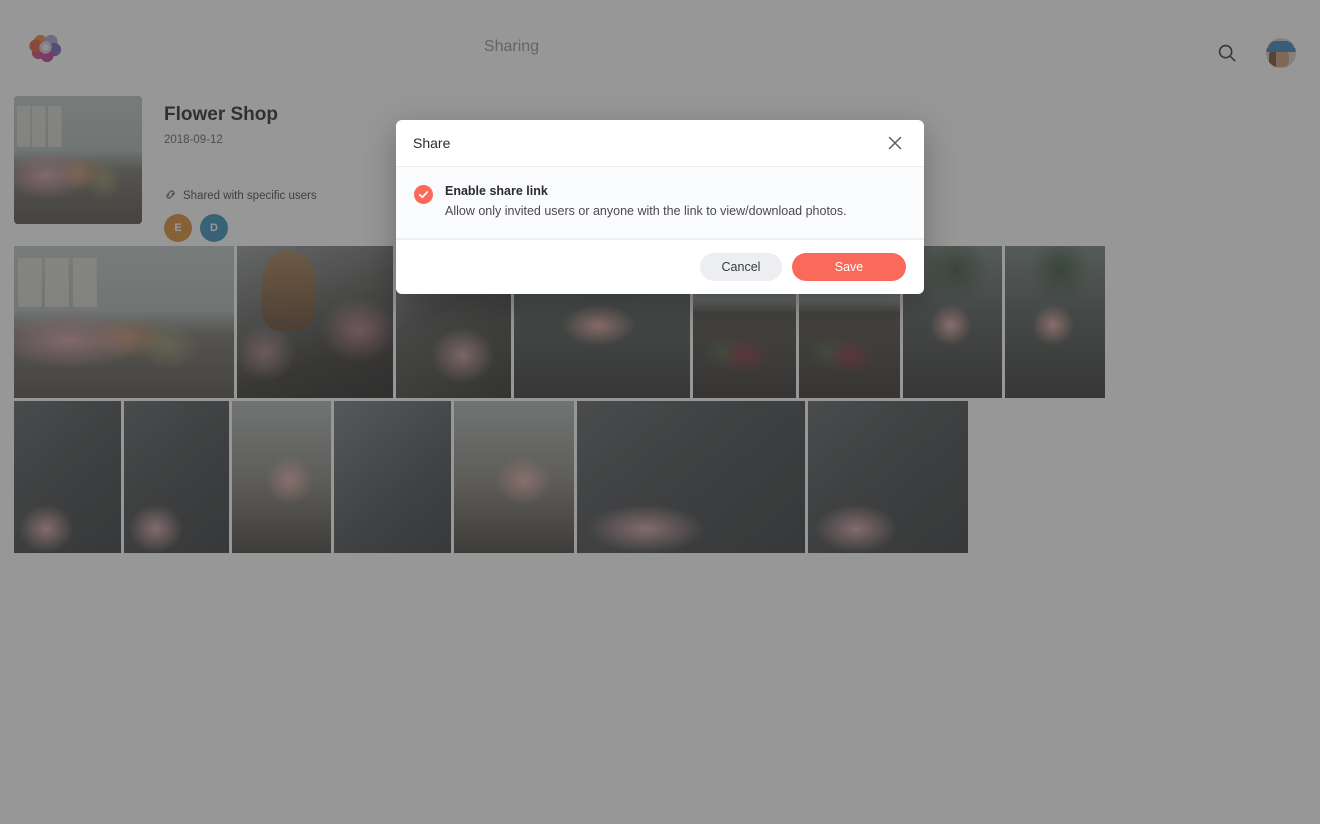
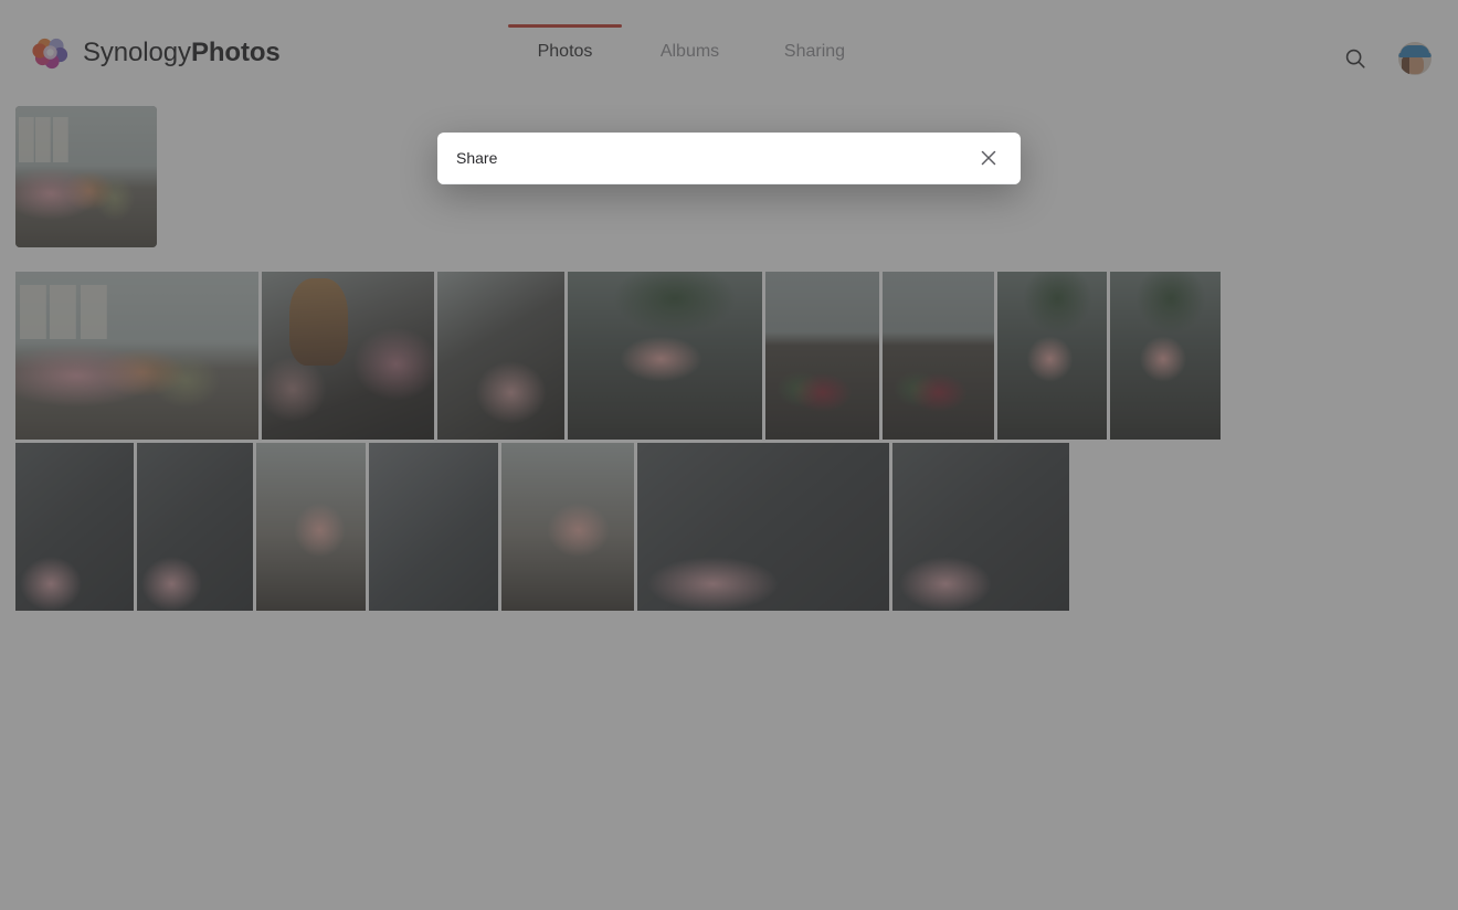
+ SynologyPhotos
+ Photos
+ Albums
  Sharing
- Flower Shop
- 2018-09-12
- Shared with specific users
- E
- D
  Share
- Enable share link
- Allow only invited users or anyone with the link to view/download photos.
- Cancel
- Save
